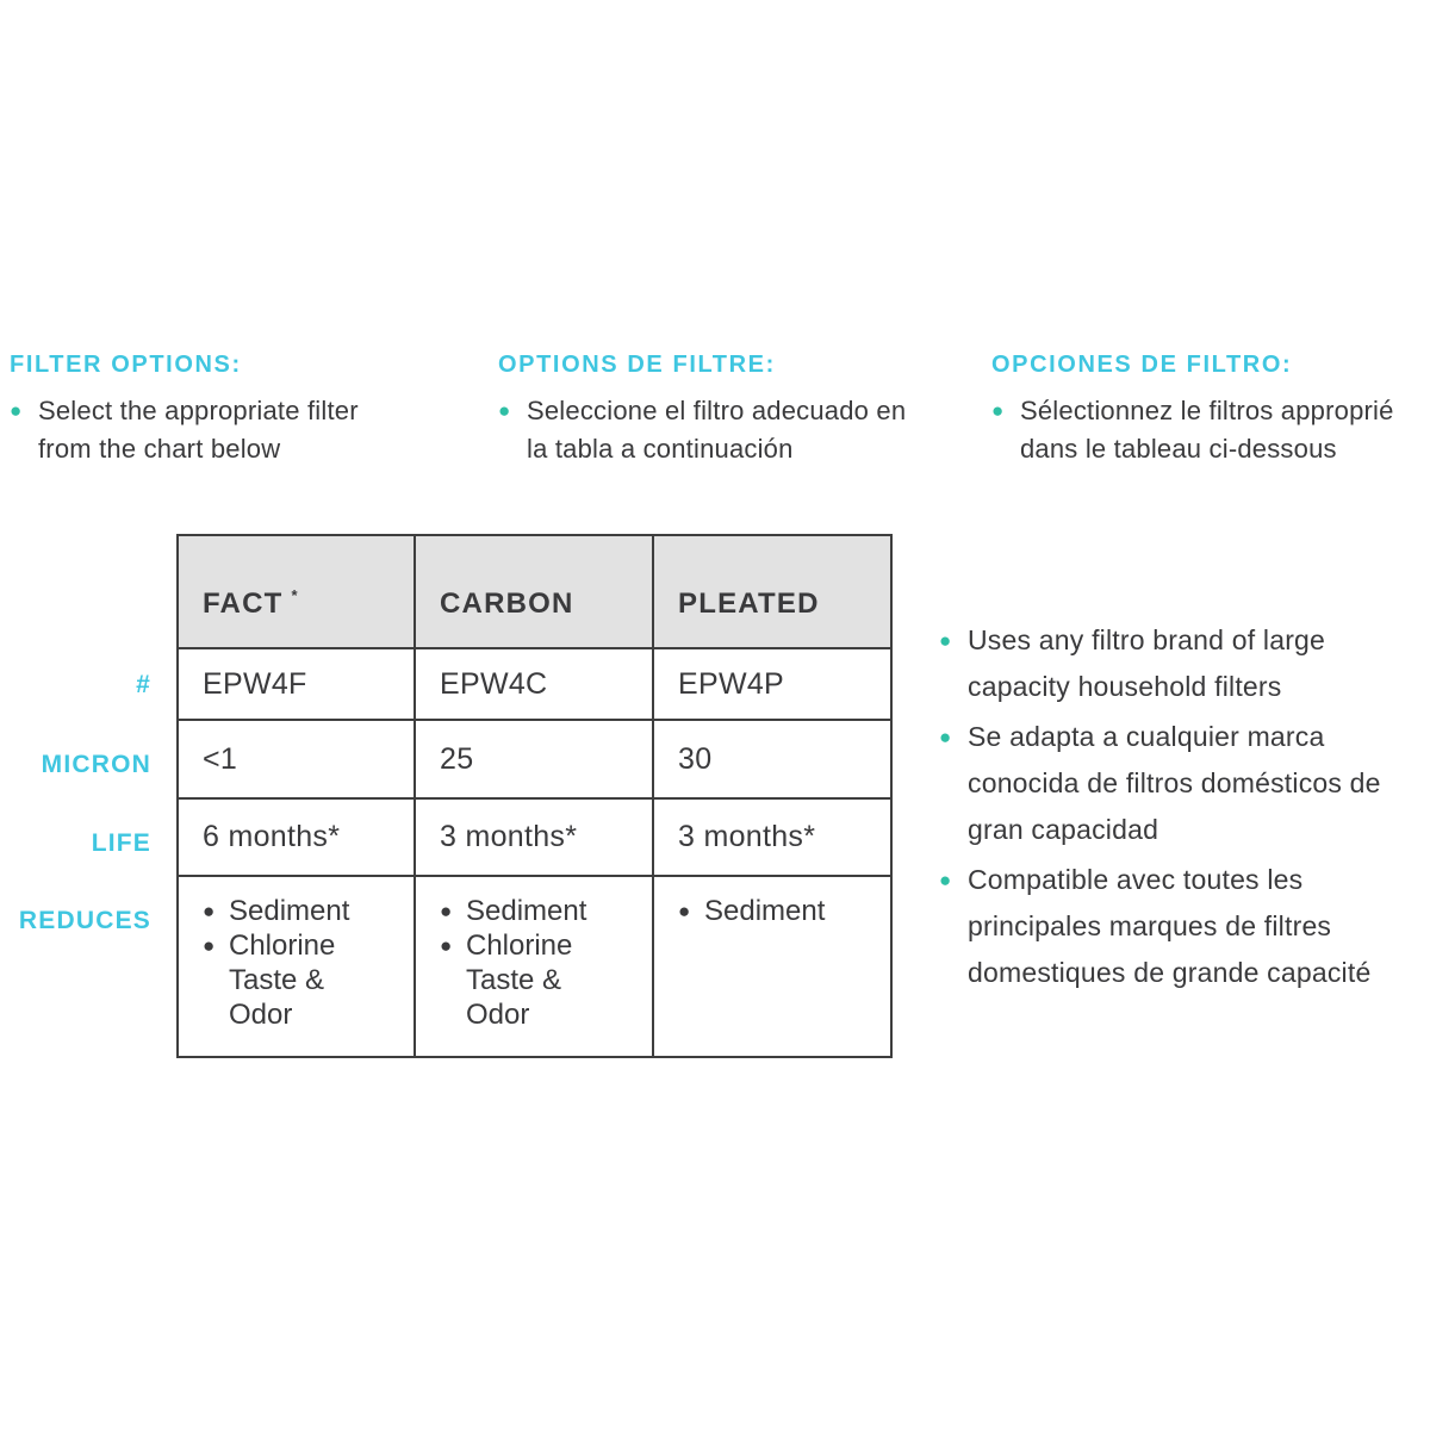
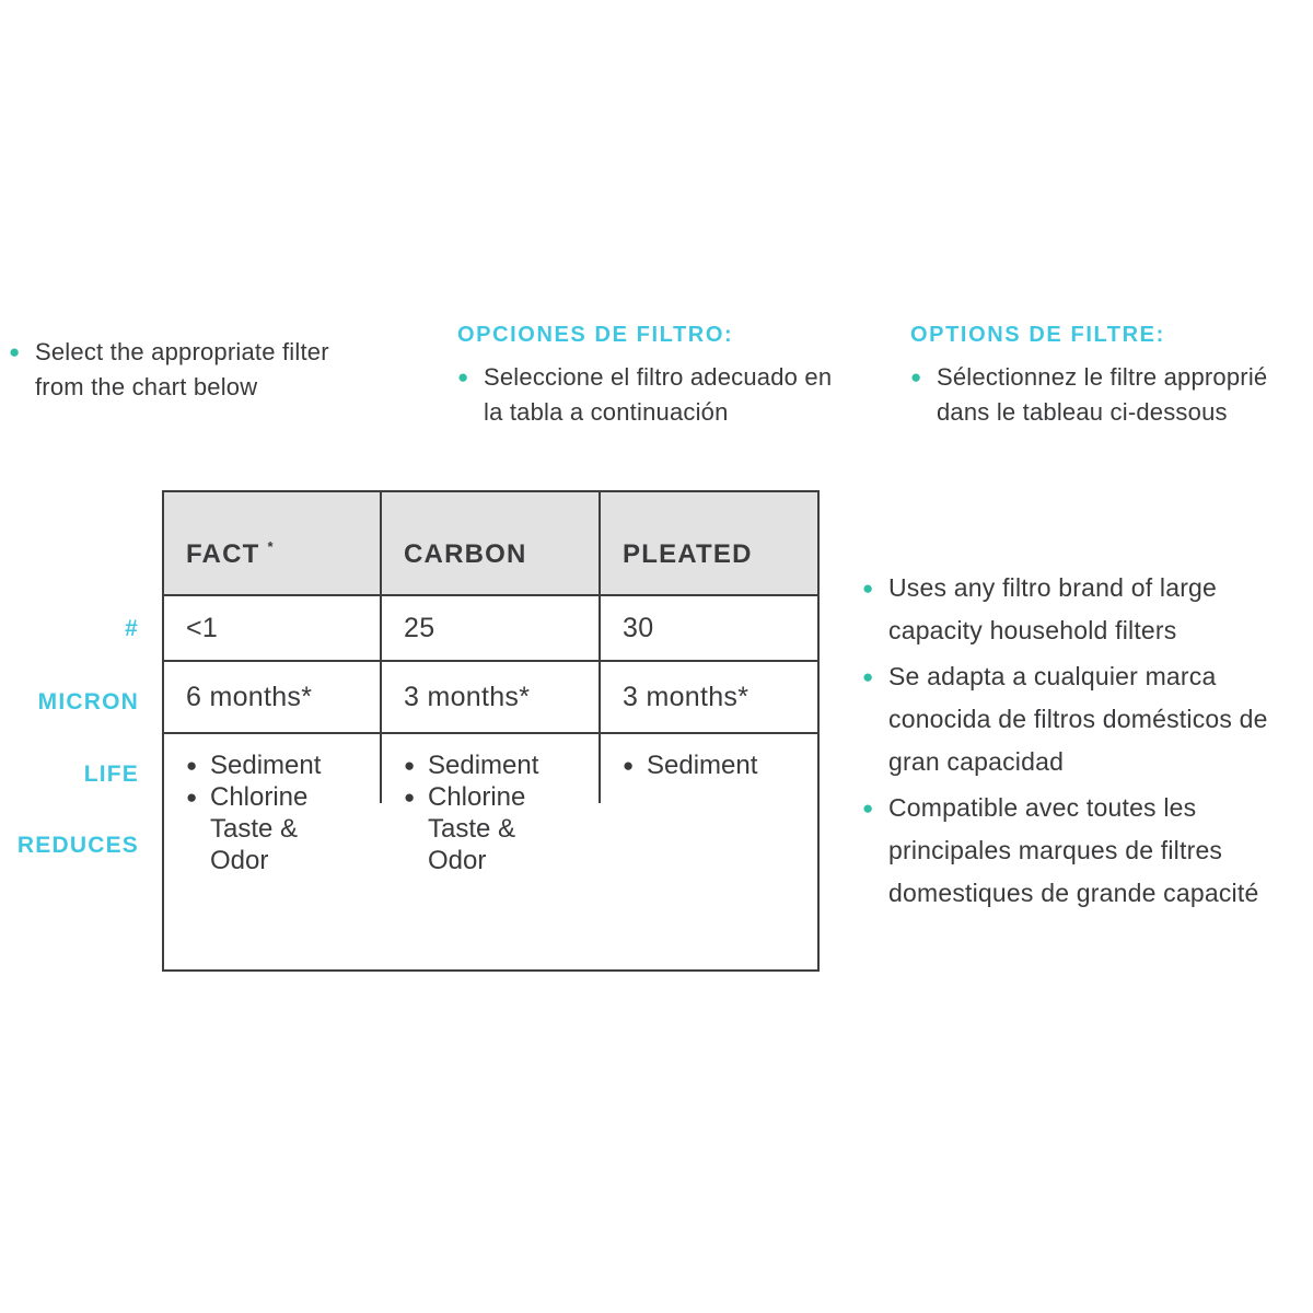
- FILTER OPTIONS:
  ●
  Select the appropriate filter from the chart below
- OPTIONS DE FILTRE:
+ OPCIONES DE FILTRO:
  ●
  Seleccione el filtro adecuado en la tabla a continuación
- OPCIONES DE FILTRO:
+ OPTIONS DE FILTRE:
  ●
- Sélectionnez le filtros approprié dans le tableau ci-dessous
+ Sélectionnez le filtre approprié dans le tableau ci-dessous
  #
  MICRON
  LIFE
  REDUCES
  FACT
  *
  CARBON
  PLEATED
- EPW4F
- EPW4C
- EPW4P
  <1
  25
  30
  6 months*
  3 months*
  3 months*
  ●
  Sediment
  ●
  Chlorine Taste & Odor
  ●
  Sediment
  ●
  Chlorine Taste & Odor
  ●
  Sediment
  ●
  Uses any filtro brand of large capacity household filters
  ●
  Se adapta a cualquier marca conocida de filtros domésticos de gran capacidad
  ●
  Compatible avec toutes les principales marques de filtres domestiques de grande capacité
